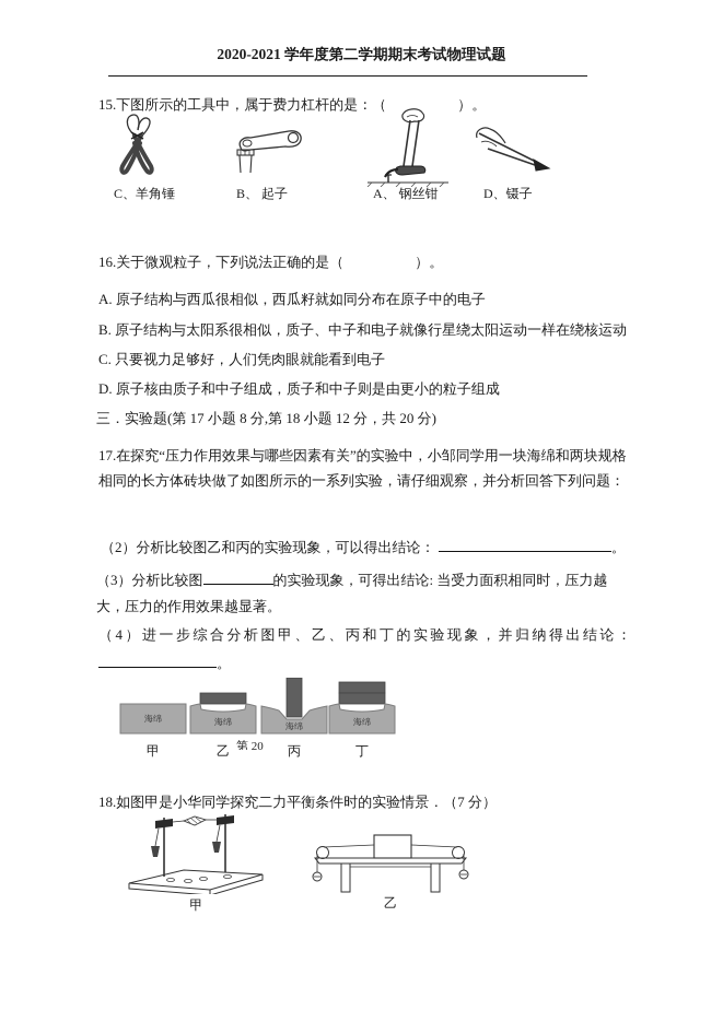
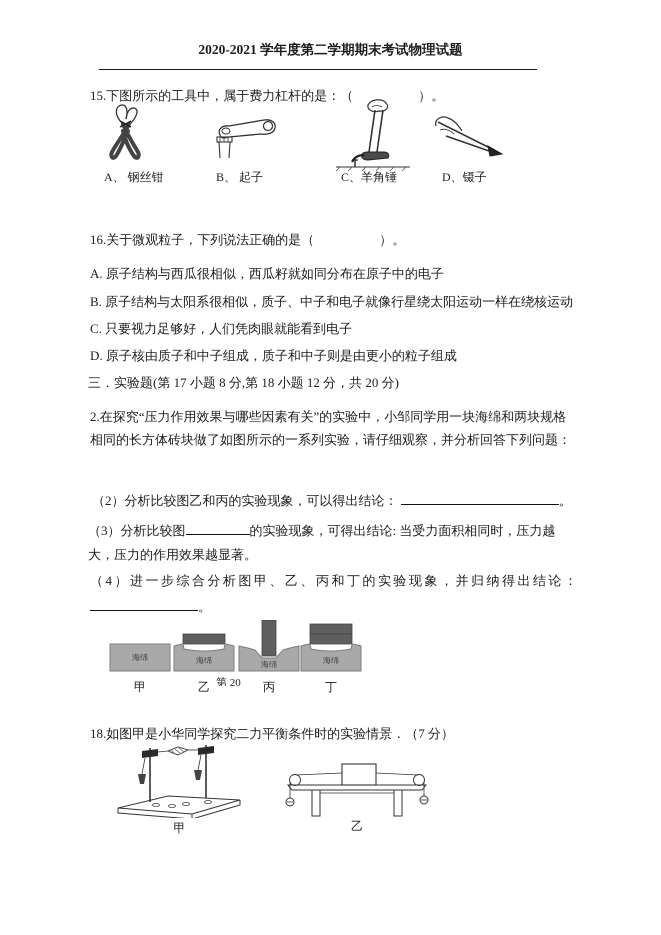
  2020-2021 学年度第二学期期末考试物理试题
  15.下图所示的工具中，属于费力杠杆的是：（ ）。
- C、羊角锤
+ A、 钢丝钳
  B、 起子
- A、 钢丝钳
+ C、羊角锤
  D、镊子
  16.关于微观粒子，下列说法正确的是（ ）。
  A. 原子结构与西瓜很相似，西瓜籽就如同分布在原子中的电子
  B. 原子结构与太阳系很相似，质子、中子和电子就像行星绕太阳运动一样在绕核运动
  C. 只要视力足够好，人们凭肉眼就能看到电子
  D. 原子核由质子和中子组成，质子和中子则是由更小的粒子组成
  三．实验题(第 17 小题 8 分,第 18 小题 12 分，共 20 分)
- 17.在探究“压力作用效果与哪些因素有关”的实验中，小邹同学用一块海绵和两块规格相同的长方体砖块做了如图所示的一系列实验，请仔细观察，并分析回答下列问题：
+ 2.在探究“压力作用效果与哪些因素有关”的实验中，小邹同学用一块海绵和两块规格相同的长方体砖块做了如图所示的一系列实验，请仔细观察，并分析回答下列问题：
  （2）分析比较图乙和丙的实验现象，可以得出结论： 。
  （3）分析比较图 的实验现象，可得出结论: 当受力面积相同时，压力越大，压力的作用效果越显著。
  （4）进一步综合分析图甲、乙、丙和丁的实验现象，并归纳得出结论：
  。
  海绵
  甲
  海绵
  乙
  海绵
  丙
  海绵
  丁
  第 20
  18.如图甲是小华同学探究二力平衡条件时的实验情景．（7 分）
  甲
  乙
